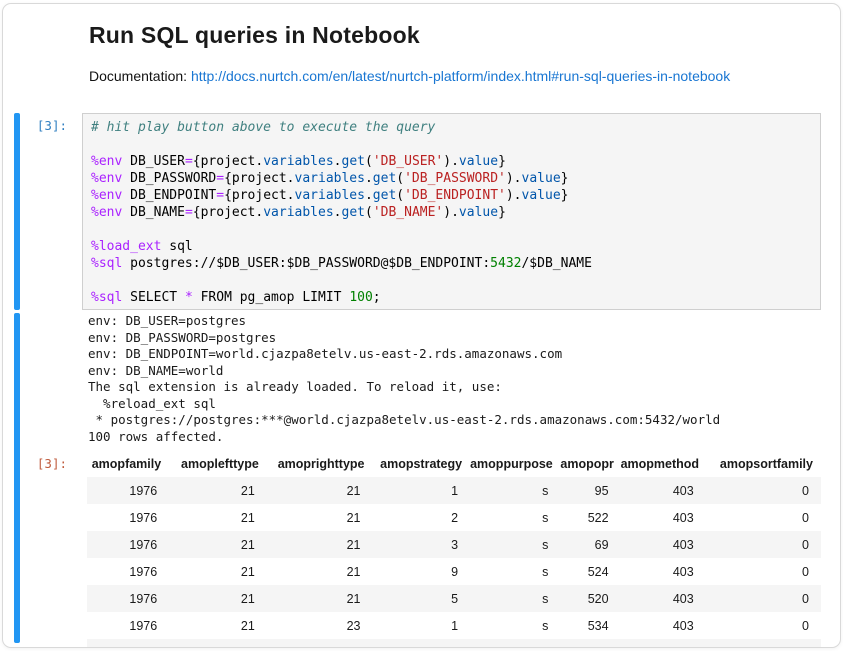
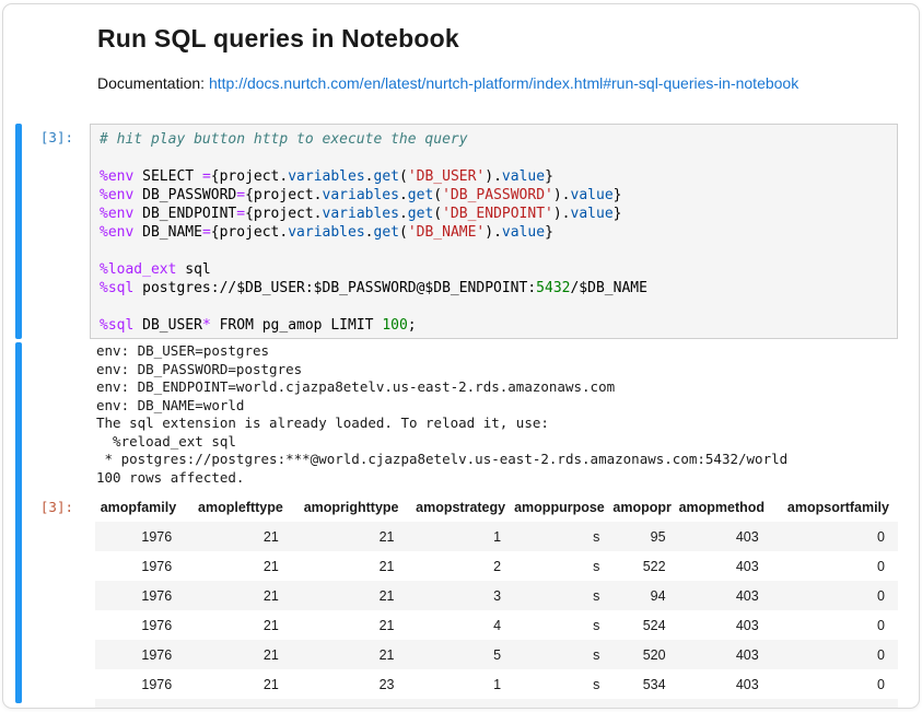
  Run SQL queries in Notebook
  Documentation: http://docs.nurtch.com/en/latest/nurtch-platform/index.html#run-sql-queries-in-notebook
  [3]:
- # hit play button above to execute the query
+ # hit play button http to execute the query
- %env DB_USER={project.variables.get('DB_USER').value}
+ %env SELECT ={project.variables.get('DB_USER').value}
  %env DB_PASSWORD={project.variables.get('DB_PASSWORD').value}
  %env DB_ENDPOINT={project.variables.get('DB_ENDPOINT').value}
  %env DB_NAME={project.variables.get('DB_NAME').value}
  %load_ext sql
  %sql postgres://$DB_USER:$DB_PASSWORD@$DB_ENDPOINT:5432/$DB_NAME
- %sql SELECT * FROM pg_amop LIMIT 100;
+ %sql DB_USER* FROM pg_amop LIMIT 100;
  env: DB_USER=postgres
  env: DB_PASSWORD=postgres
  env: DB_ENDPOINT=world.cjazpa8etelv.us-east-2.rds.amazonaws.com
  env: DB_NAME=world
  The sql extension is already loaded. To reload it, use:
  %reload_ext sql
  * postgres://postgres:***@world.cjazpa8etelv.us-east-2.rds.amazonaws.com:5432/world
  100 rows affected.
  [3]:
  amopfamily	amoplefttype	amoprighttype	amopstrategy	amoppurpose	amopopr	amopmethod	amopsortfamily
  1976	21	21	1	s	95	403	0
  1976	21	21	2	s	522	403	0
- 1976	21	21	3	s	69	403	0
+ 1976	21	21	3	s	94	403	0
- 1976	21	21	9	s	524	403	0
+ 1976	21	21	4	s	524	403	0
  1976	21	21	5	s	520	403	0
  1976	21	23	1	s	534	403	0
